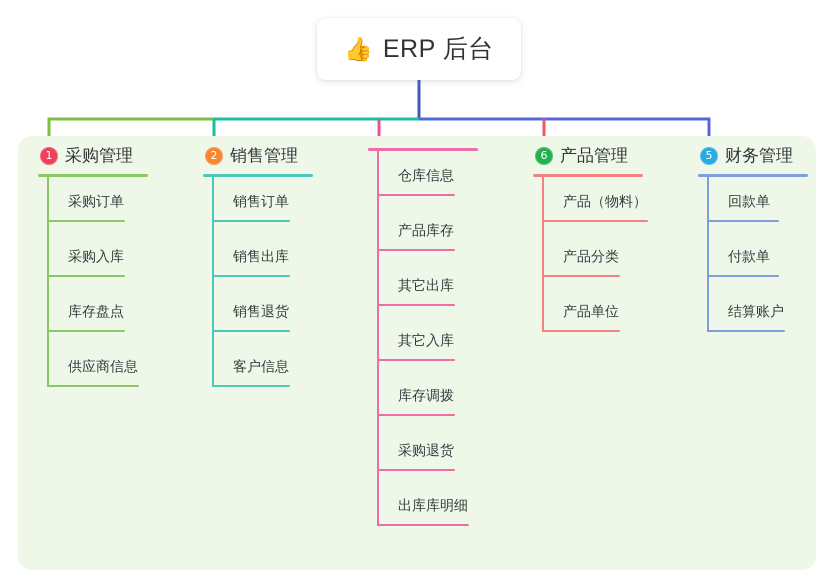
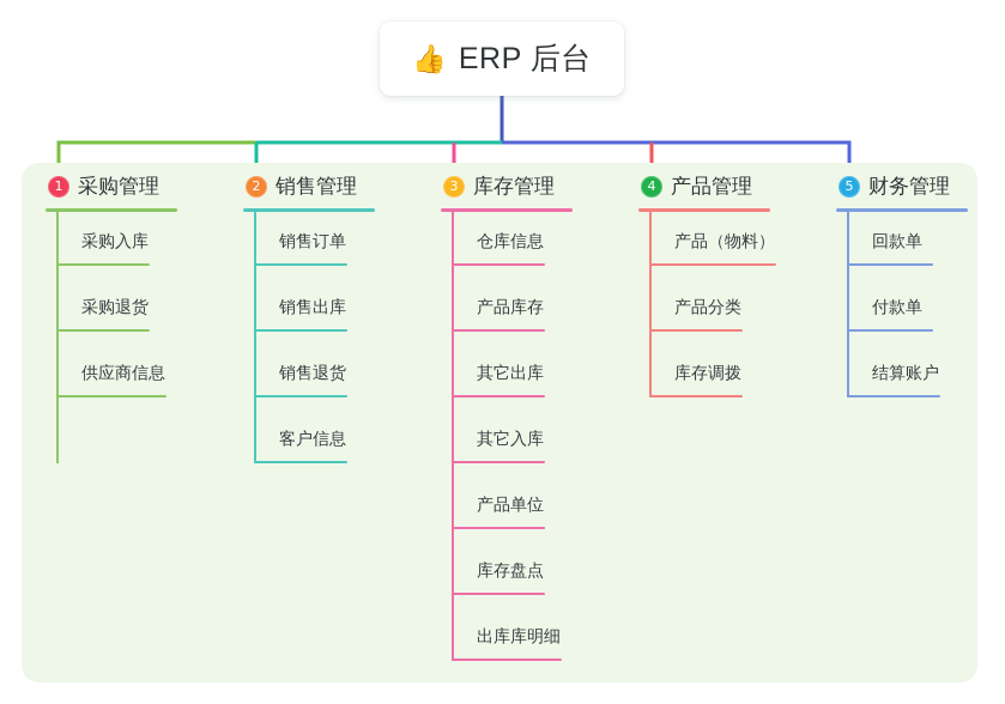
  👍
  ERP 后台
  1
  采购管理
- 采购订单
  采购入库
- 库存盘点
+ 采购退货
  供应商信息
  2
  销售管理
  销售订单
  销售出库
  销售退货
  客户信息
+ 3
+ 库存管理
  仓库信息
  产品库存
  其它出库
  其它入库
- 库存调拨
+ 产品单位
- 采购退货
+ 库存盘点
  出库库明细
- 6
+ 4
  产品管理
  产品（物料）
  产品分类
- 产品单位
+ 库存调拨
  5
  财务管理
  回款单
  付款单
  结算账户
